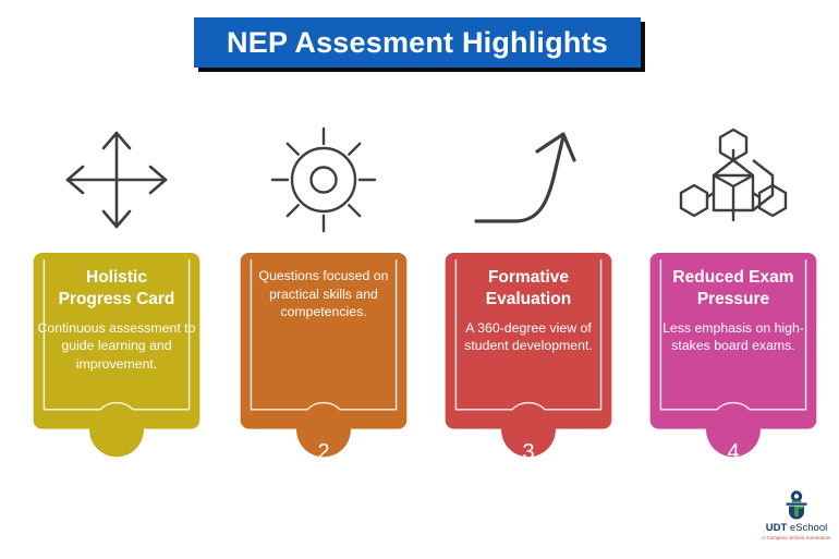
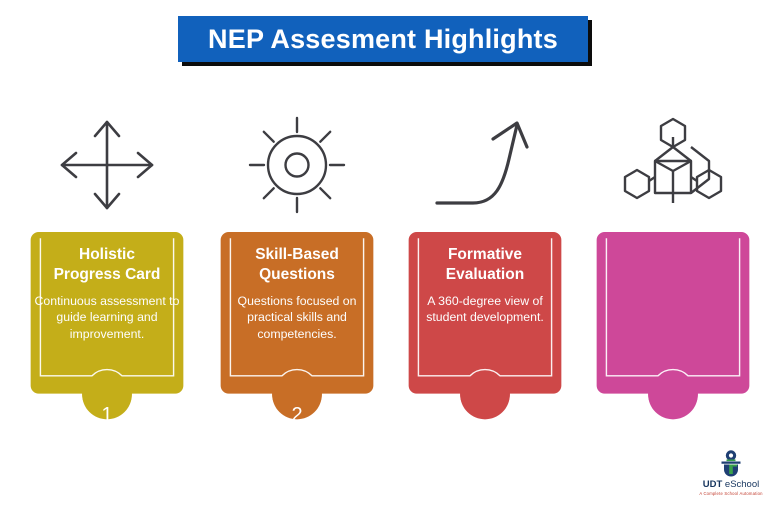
  NEP Assesment Highlights
  Holistic
  Progress Card
  Continuous assessment to guide learning and improvement.
+ 1
+ Skill-Based
+ Questions
  Questions focused on practical skills and competencies.
  2
  Formative
  Evaluation
  A 360-degree view of student development.
- 3
- Reduced Exam
- Pressure
- Less emphasis on high-stakes board exams.
- 4
  UDT eSchool
